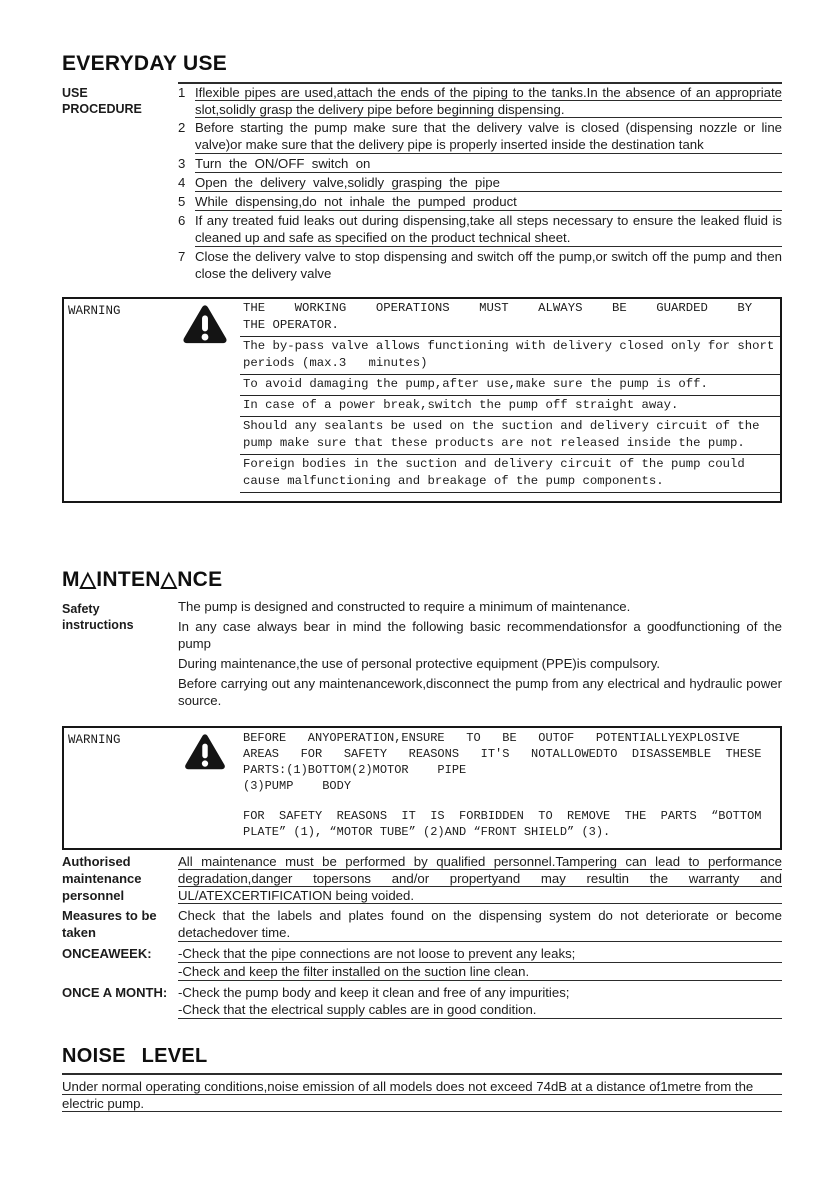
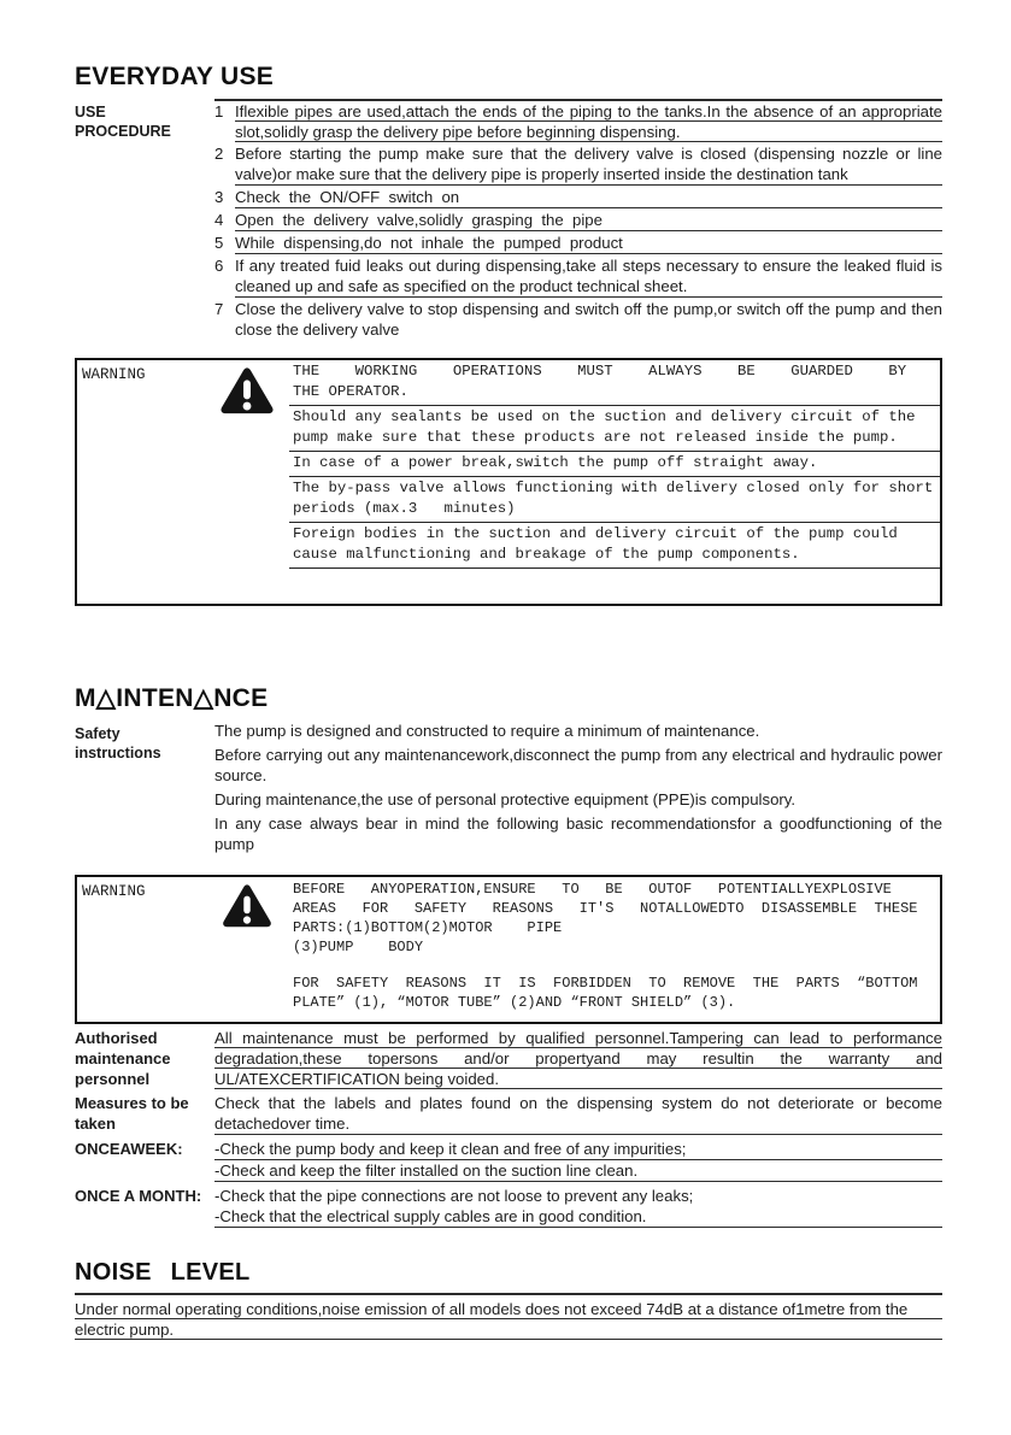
  EVERYDAY USE
  USE
  PROCEDURE
  1
  Iflexible pipes are used,attach the ends of the piping to the tanks.In the absence of an appropriate slot,solidly grasp the delivery pipe before beginning dispensing.
  2
  Before starting the pump make sure that the delivery valve is closed (dispensing nozzle or line valve)or make sure that the delivery pipe is properly inserted inside the destination tank
  3
- Turn the ON/OFF switch on
+ Check the ON/OFF switch on
  4
  Open the delivery valve,solidly grasping the pipe
  5
  While dispensing,do not inhale the pumped product
  6
  If any treated fuid leaks out during dispensing,take all steps necessary to ensure the leaked fluid is cleaned up and safe as specified on the product technical sheet.
  7
  Close the delivery valve to stop dispensing and switch off the pump,or switch off the pump and then close the delivery valve
  WARNING
  THE WORKING OPERATIONS MUST ALWAYS BE GUARDED BY THE OPERATOR.
- The by-pass valve allows functioning with delivery closed only for short periods (max.3 minutes)
+ Should any sealants be used on the suction and delivery circuit of the pump make sure that these products are not released inside the pump.
- To avoid damaging the pump,after use,make sure the pump is off.
  In case of a power break,switch the pump off straight away.
- Should any sealants be used on the suction and delivery circuit of the pump make sure that these products are not released inside the pump.
+ The by-pass valve allows functioning with delivery closed only for short periods (max.3 minutes)
  Foreign bodies in the suction and delivery circuit of the pump could cause malfunctioning and breakage of the pump components.
  M△INTEN△NCE
  Safety
  instructions
  The pump is designed and constructed to require a minimum of maintenance.
- In any case always bear in mind the following basic recommendationsfor a goodfunctioning of the pump
+ Before carrying out any maintenancework,disconnect the pump from any electrical and hydraulic power source.
  During maintenance,the use of personal protective equipment (PPE)is compulsory.
- Before carrying out any maintenancework,disconnect the pump from any electrical and hydraulic power source.
+ In any case always bear in mind the following basic recommendationsfor a goodfunctioning of the pump
  WARNING
  BEFORE ANYOPERATION,ENSURE TO BE OUTOF POTENTIALLYEXPLOSIVE
  AREAS FOR SAFETY REASONS IT'S NOTALLOWEDTO DISASSEMBLE THESE
  PARTS:(1)BOTTOM(2)MOTOR PIPE
  (3)PUMP BODY
  FOR SAFETY REASONS IT IS FORBIDDEN TO REMOVE THE PARTS “BOTTOM
  PLATE” (1), “MOTOR TUBE” (2)AND “FRONT SHIELD” (3).
  Authorised maintenance personnel
- All maintenance must be performed by qualified personnel.Tampering can lead to performance degradation,danger topersons and/or propertyand may resultin the warranty and UL/ATEXCERTIFICATION being voided.
+ All maintenance must be performed by qualified personnel.Tampering can lead to performance degradation,these topersons and/or propertyand may resultin the warranty and UL/ATEXCERTIFICATION being voided.
  Measures to be taken
  Check that the labels and plates found on the dispensing system do not deteriorate or become detachedover time.
  ONCEAWEEK:
- -Check that the pipe connections are not loose to prevent any leaks;
+ -Check the pump body and keep it clean and free of any impurities;
  -Check and keep the filter installed on the suction line clean.
  ONCE A MONTH:
- -Check the pump body and keep it clean and free of any impurities;
+ -Check that the pipe connections are not loose to prevent any leaks;
  -Check that the electrical supply cables are in good condition.
  NOISE LEVEL
  Under normal operating conditions,noise emission of all models does not exceed 74dB at a distance of1metre from the electric pump.
